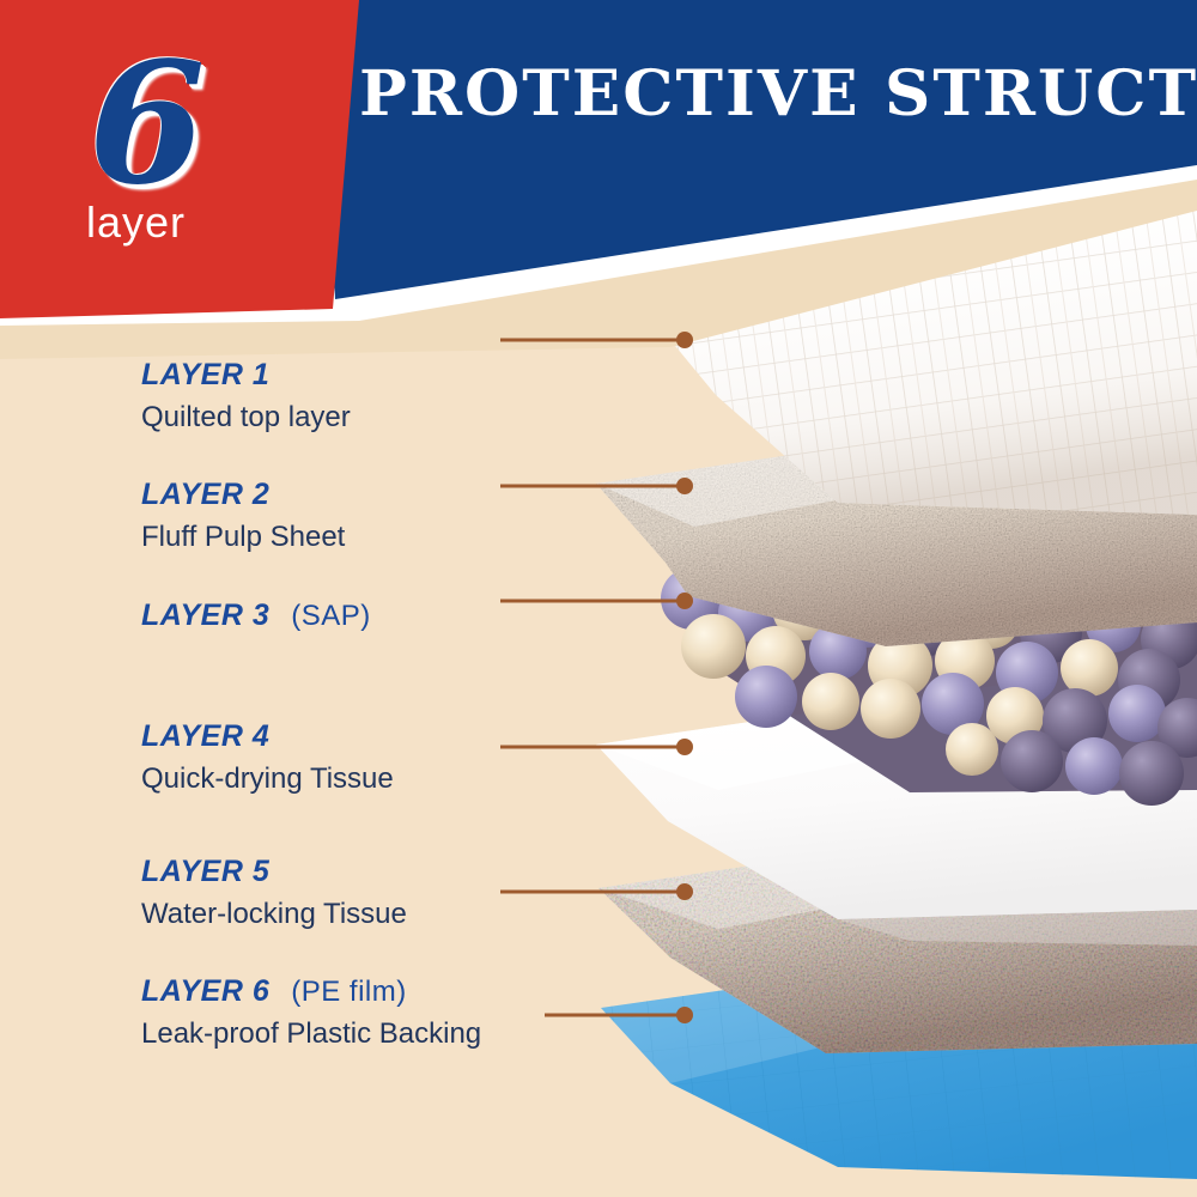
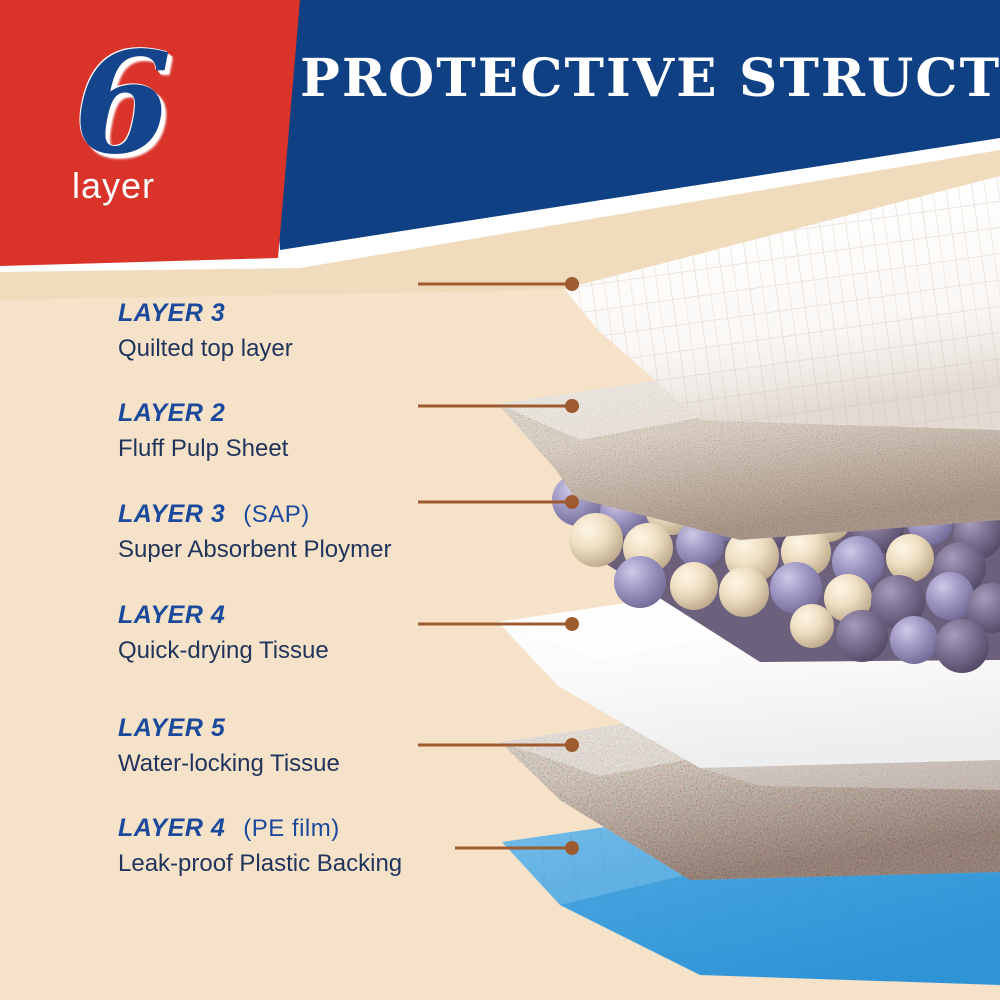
  6
  layer
  PROTECTIVE STRUCT
- LAYER 1
+ LAYER 3
  Quilted top layer
  LAYER 2
  Fluff Pulp Sheet
  LAYER 3 (SAP)
+ Super Absorbent Ploymer
  LAYER 4
  Quick-drying Tissue
  LAYER 5
  Water-locking Tissue
- LAYER 6 (PE film)
+ LAYER 4 (PE film)
  Leak-proof Plastic Backing
